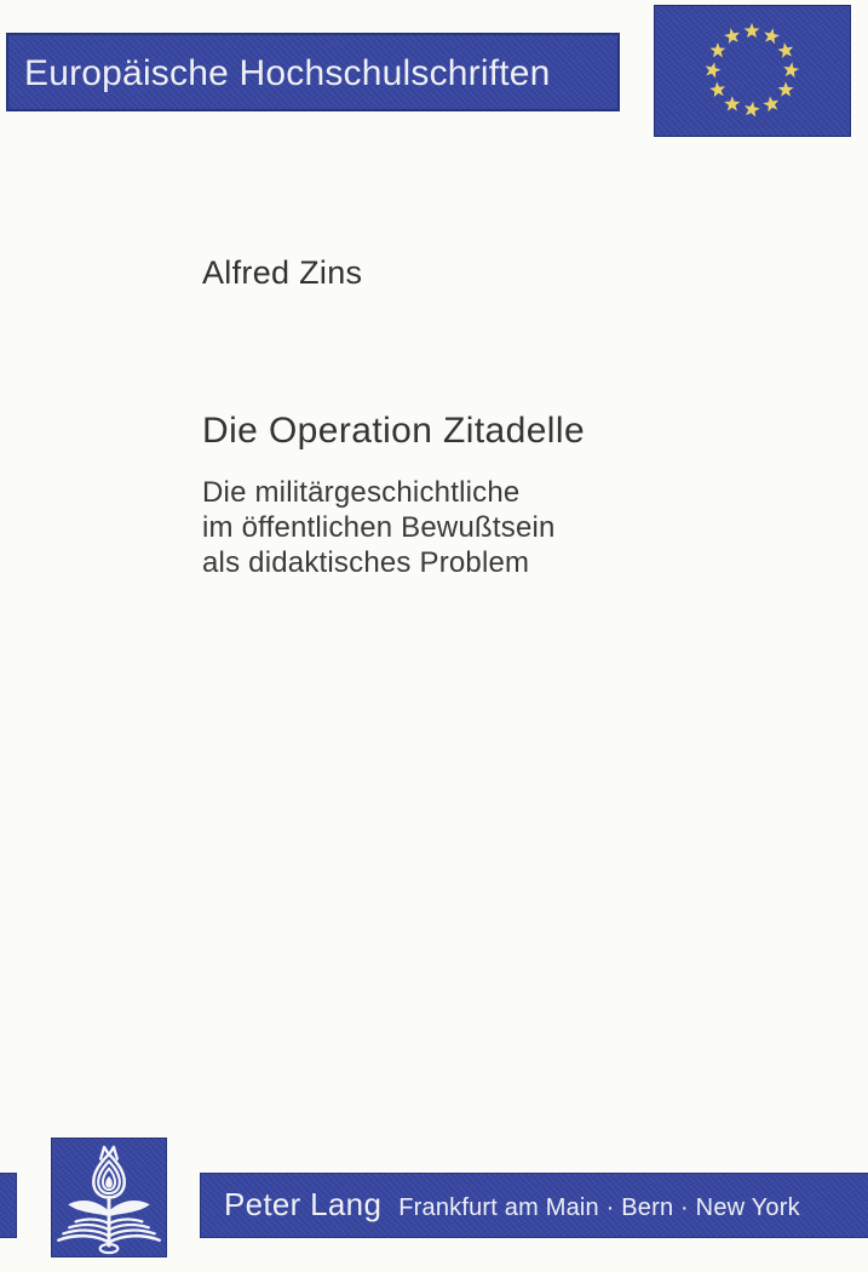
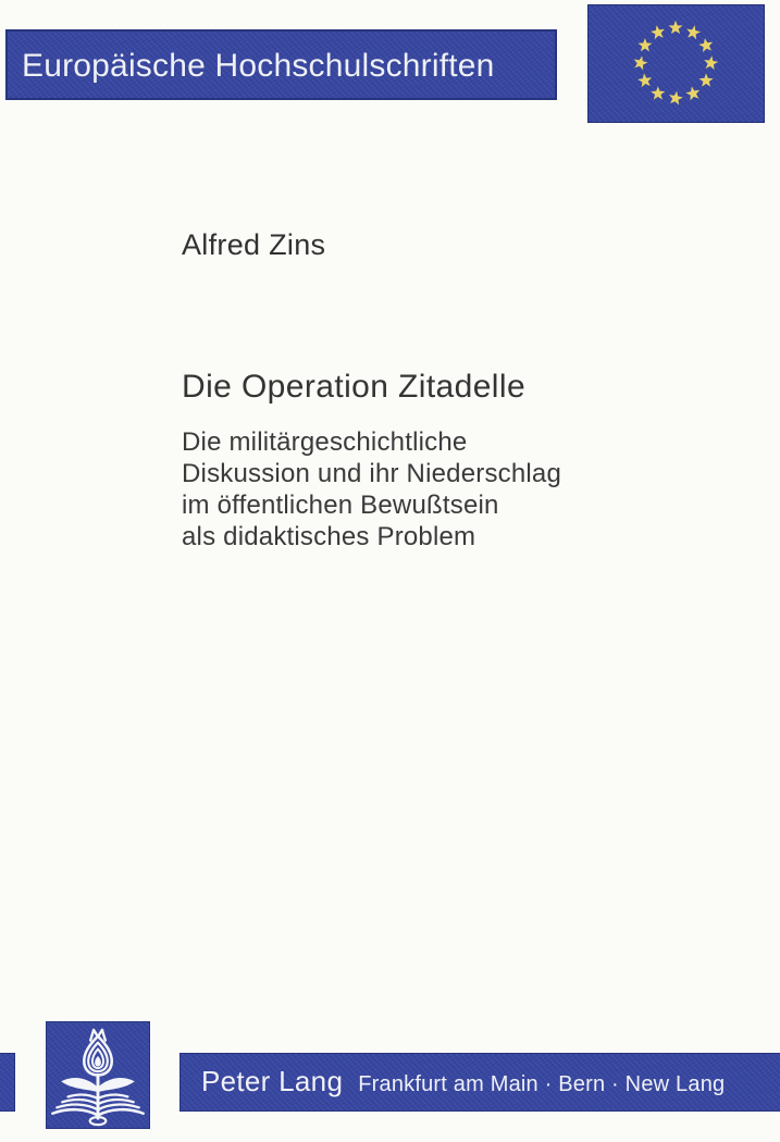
  Europäische Hochschulschriften
  Alfred Zins
  Die Operation Zitadelle
  Die militärgeschichtliche
+ Diskussion und ihr Niederschlag
  im öffentlichen Bewußtsein
  als didaktisches Problem
  Peter Lang
- Frankfurt am Main · Bern · New York
+ Frankfurt am Main · Bern · New Lang
